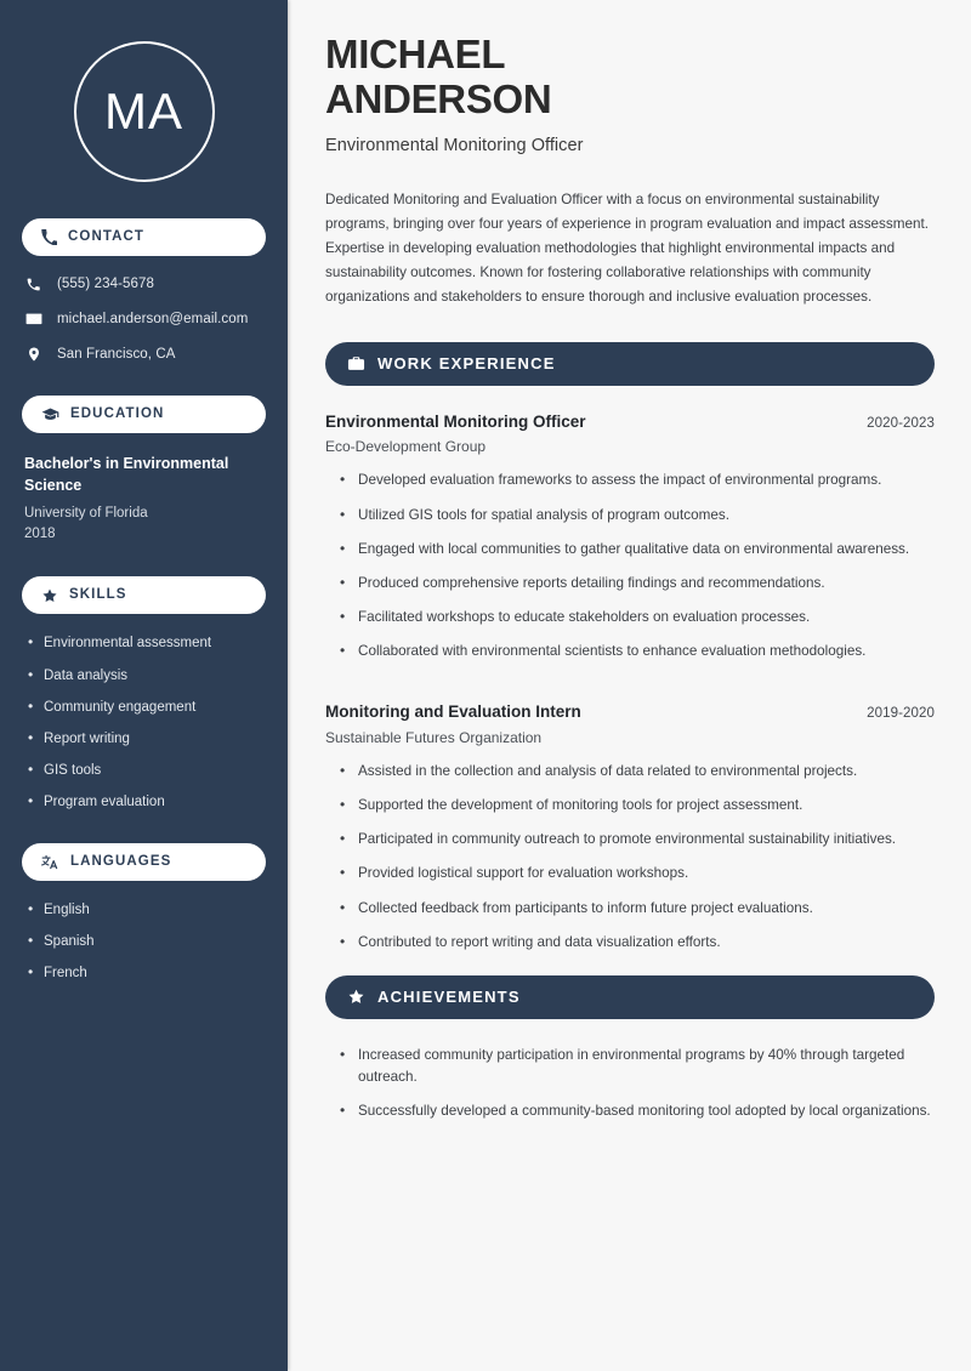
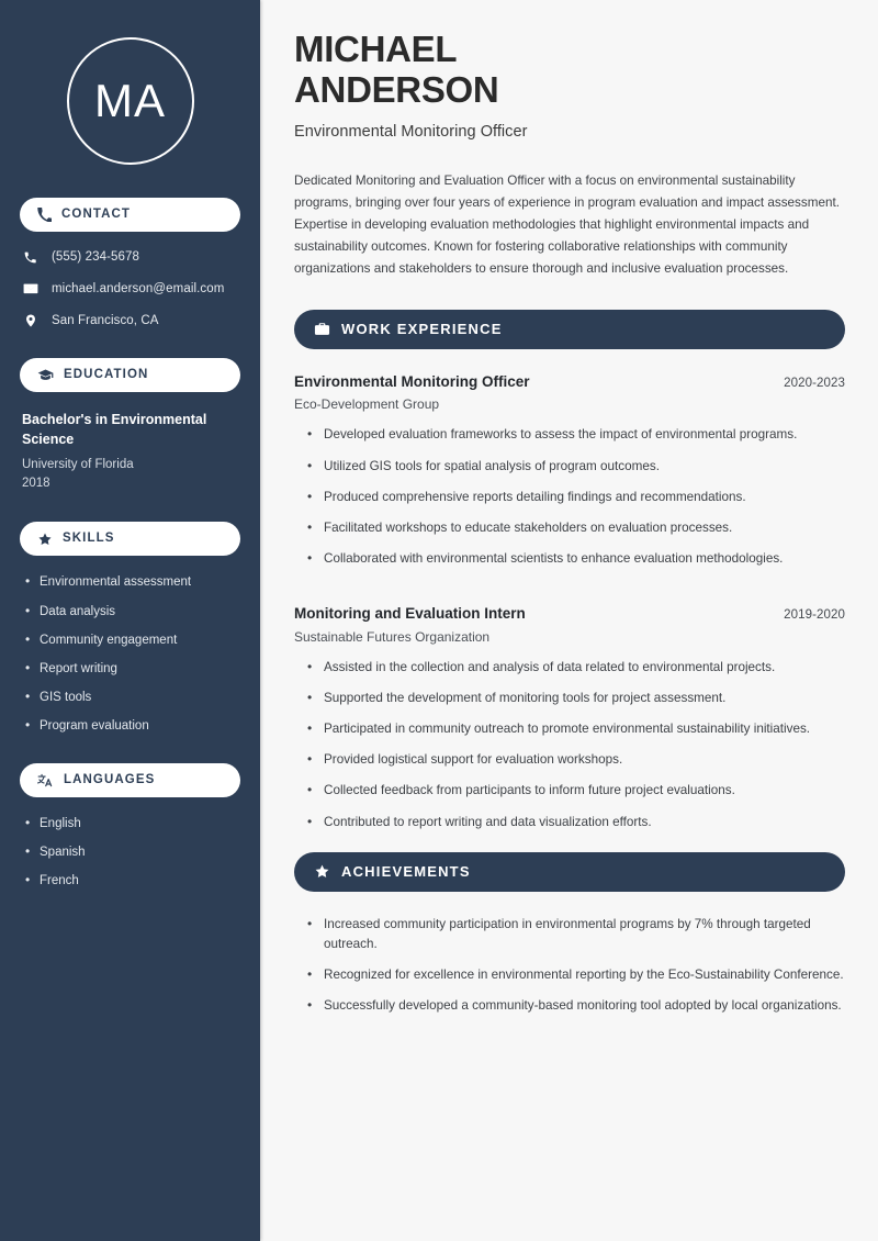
  MA
  CONTACT
  (555) 234-5678
  michael.anderson@email.com
  San Francisco, CA
  EDUCATION
  Bachelor's in Environmental Science
  University of Florida
  2018
  SKILLS
  Environmental assessment
  Data analysis
  Community engagement
  Report writing
  GIS tools
  Program evaluation
  LANGUAGES
  English
  Spanish
  French
  MICHAEL
  ANDERSON
  Environmental Monitoring Officer
  Dedicated Monitoring and Evaluation Officer with a focus on environmental sustainability programs, bringing over four years of experience in program evaluation and impact assessment. Expertise in developing evaluation methodologies that highlight environmental impacts and sustainability outcomes. Known for fostering collaborative relationships with community organizations and stakeholders to ensure thorough and inclusive evaluation processes.
  WORK EXPERIENCE
  Environmental Monitoring Officer
  2020-2023
  Eco-Development Group
  Developed evaluation frameworks to assess the impact of environmental programs.
  Utilized GIS tools for spatial analysis of program outcomes.
- Engaged with local communities to gather qualitative data on environmental awareness.
  Produced comprehensive reports detailing findings and recommendations.
  Facilitated workshops to educate stakeholders on evaluation processes.
  Collaborated with environmental scientists to enhance evaluation methodologies.
  Monitoring and Evaluation Intern
  2019-2020
  Sustainable Futures Organization
  Assisted in the collection and analysis of data related to environmental projects.
  Supported the development of monitoring tools for project assessment.
  Participated in community outreach to promote environmental sustainability initiatives.
  Provided logistical support for evaluation workshops.
  Collected feedback from participants to inform future project evaluations.
  Contributed to report writing and data visualization efforts.
  ACHIEVEMENTS
- Increased community participation in environmental programs by 40% through targeted outreach.
+ Increased community participation in environmental programs by 7% through targeted outreach.
+ Recognized for excellence in environmental reporting by the Eco-Sustainability Conference.
  Successfully developed a community-based monitoring tool adopted by local organizations.
